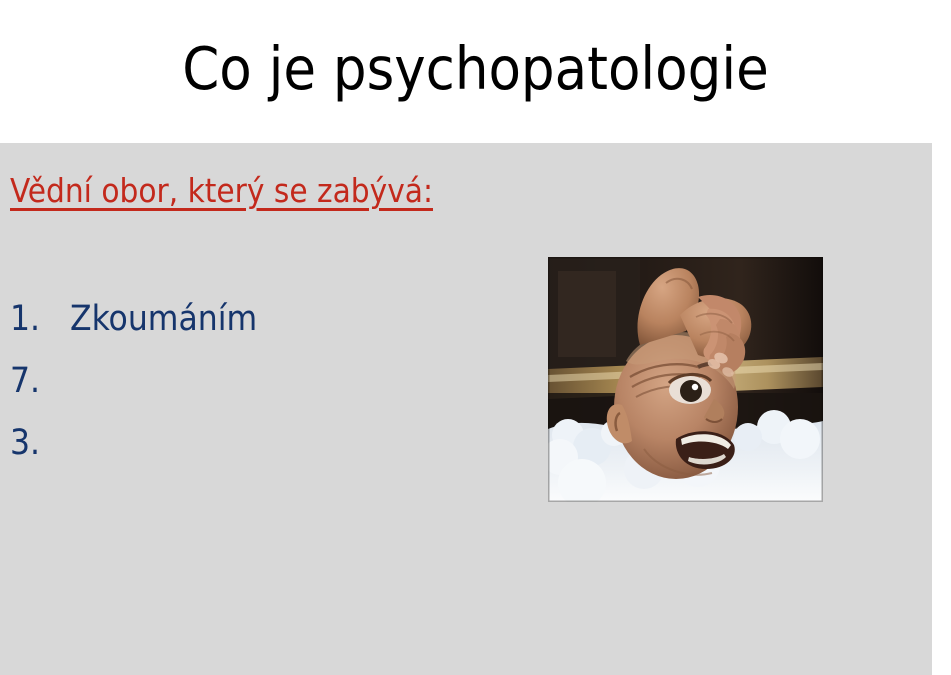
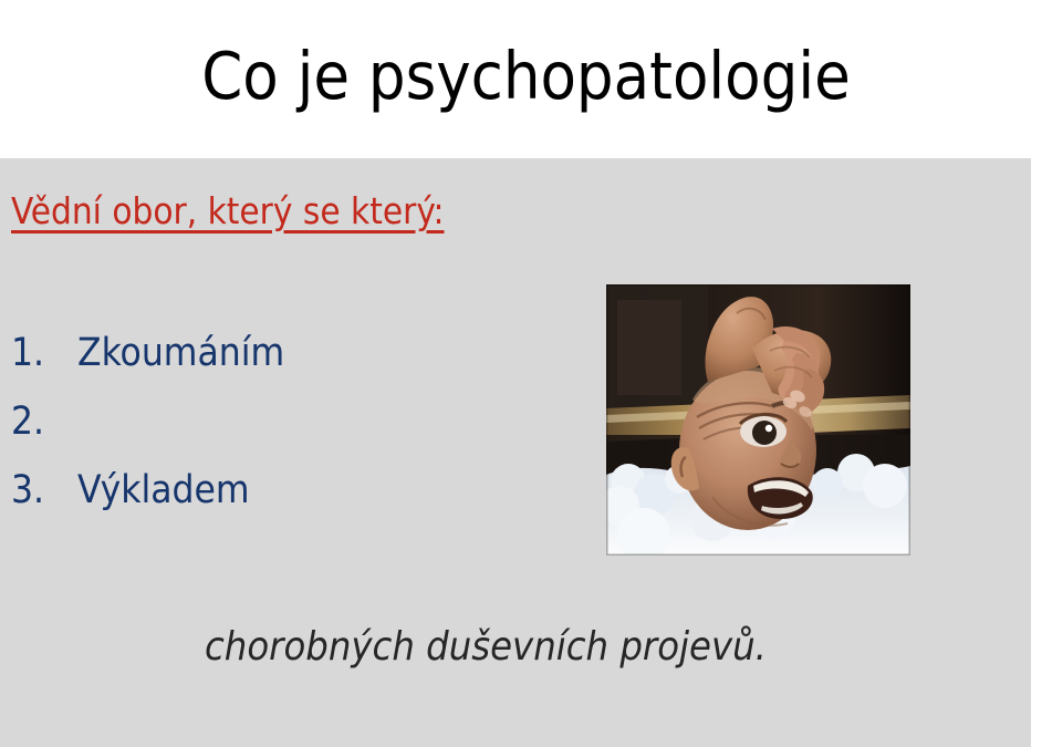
  Co je psychopatologie
- Vědní obor, který se zabývá:
+ Vědní obor, který se který:
  1.
  Zkoumáním
- 7.
+ 2.
  3.
+ Výkladem
+ chorobných duševních projevů.
